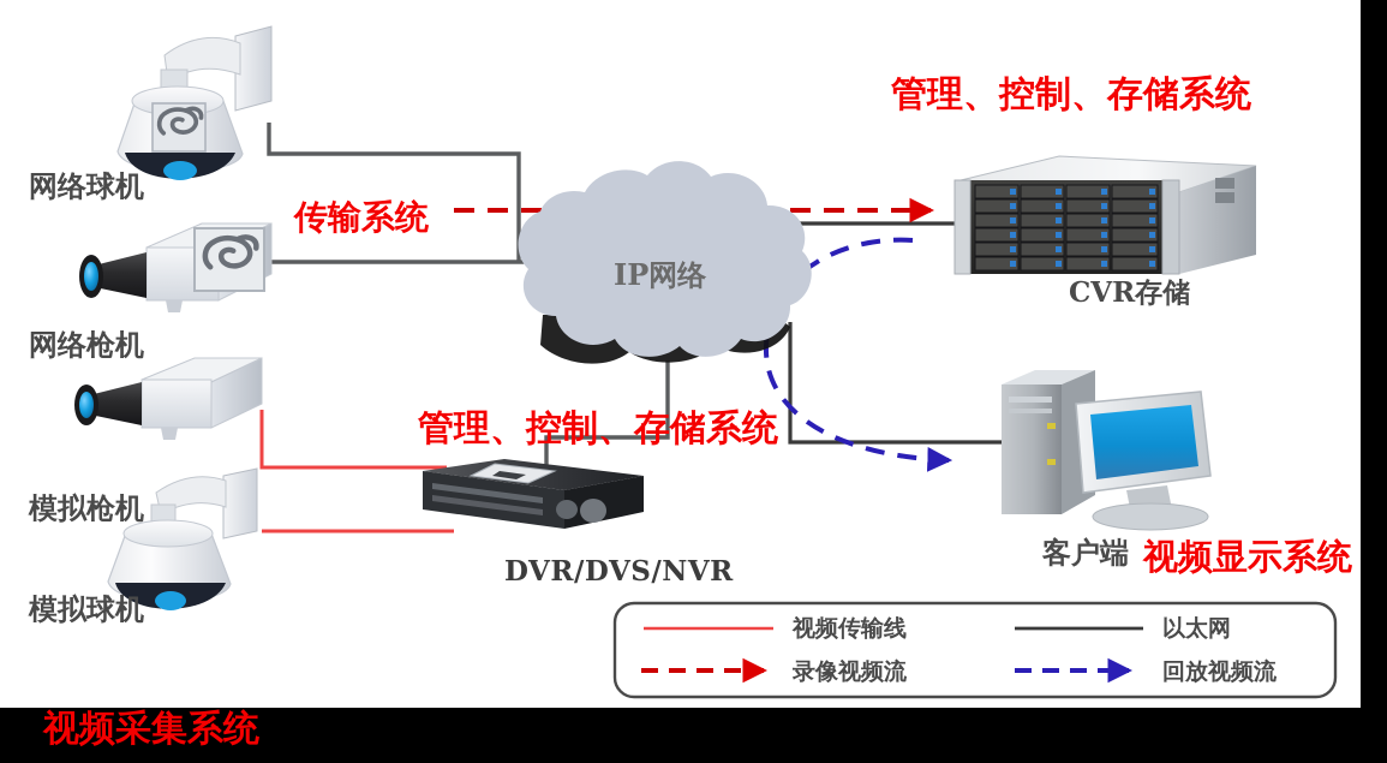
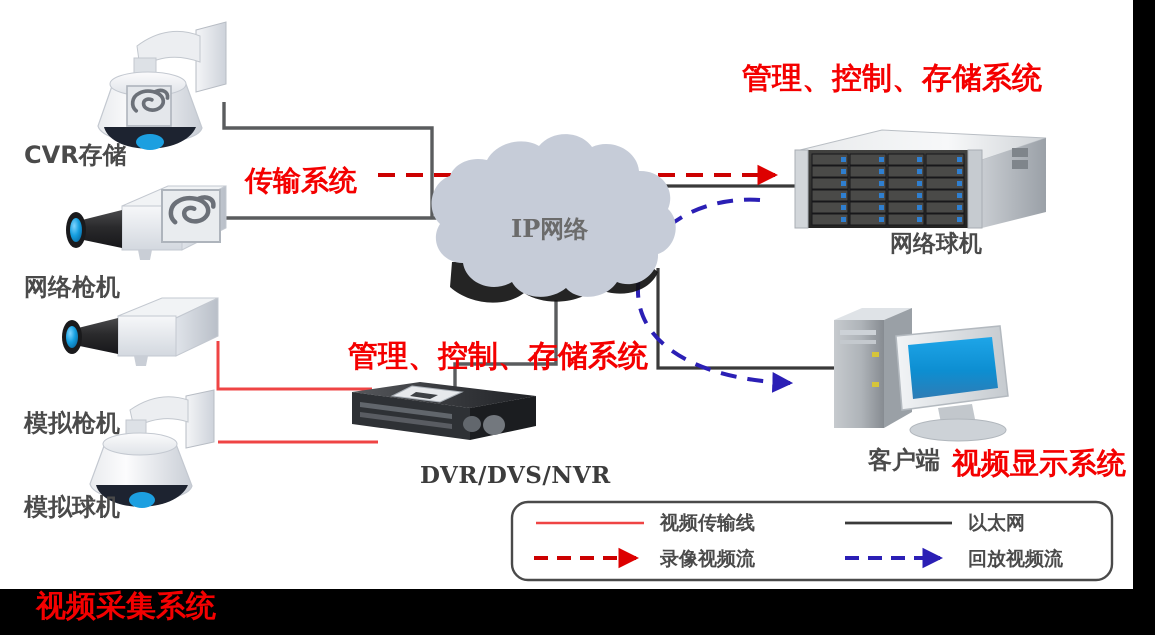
- 网络球机
+ CVR存储
  网络枪机
  模拟枪机
  模拟球机
  DVR/DVS/NVR
- CVR存储
+ 网络球机
  客户端
  IP网络
  传输系统
  管理、控制、存储系统
  管理、控制、存储系统
  视频显示系统
  视频采集系统
  视频传输线
  以太网
  录像视频流
  回放视频流
